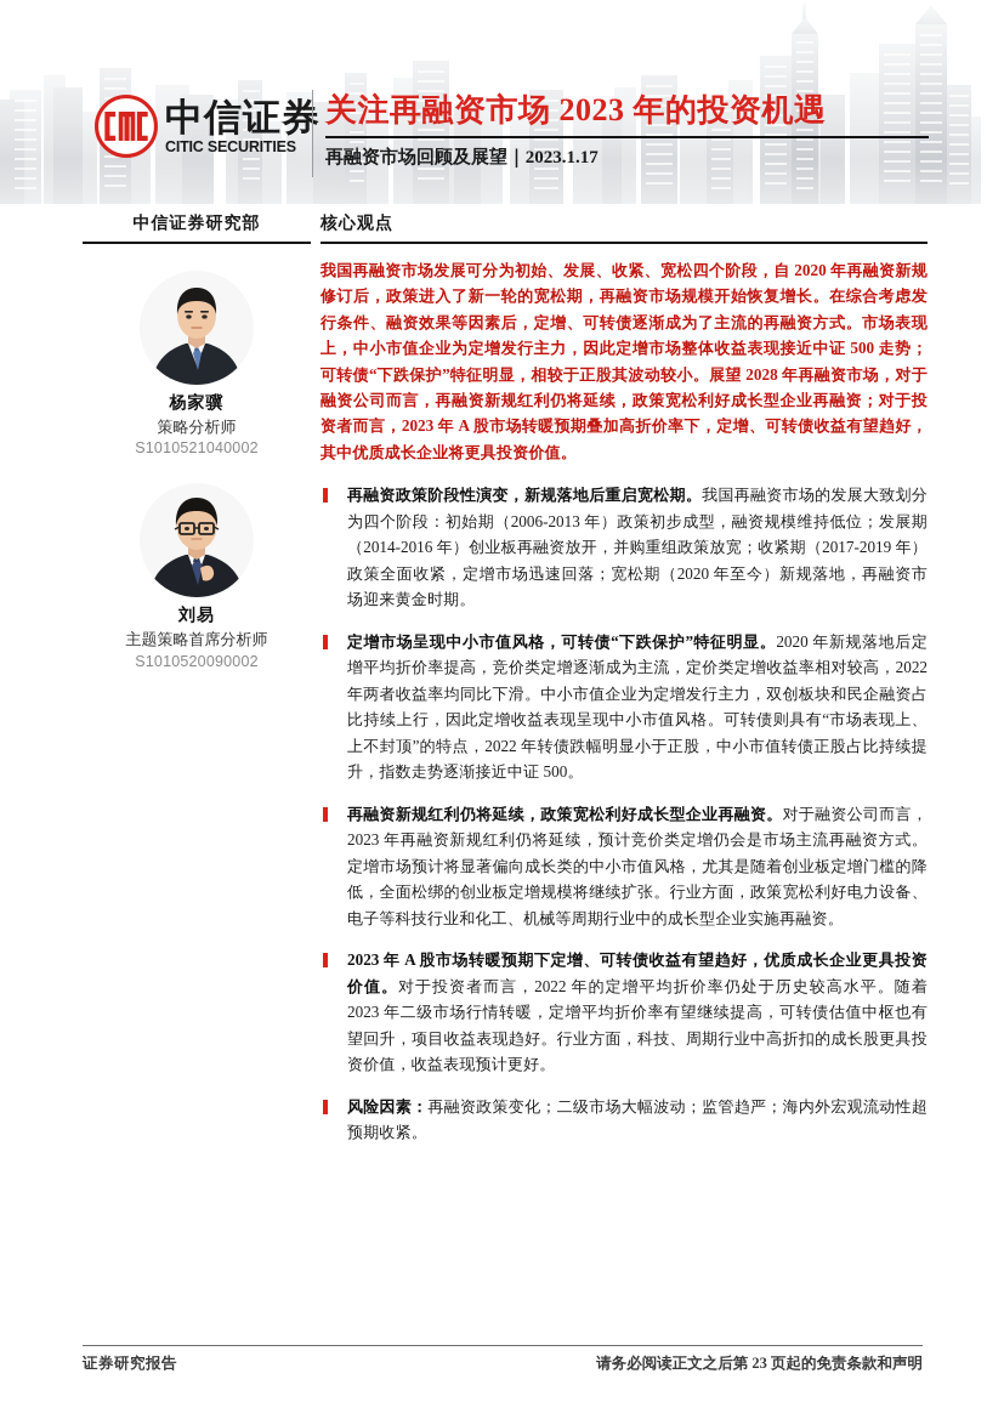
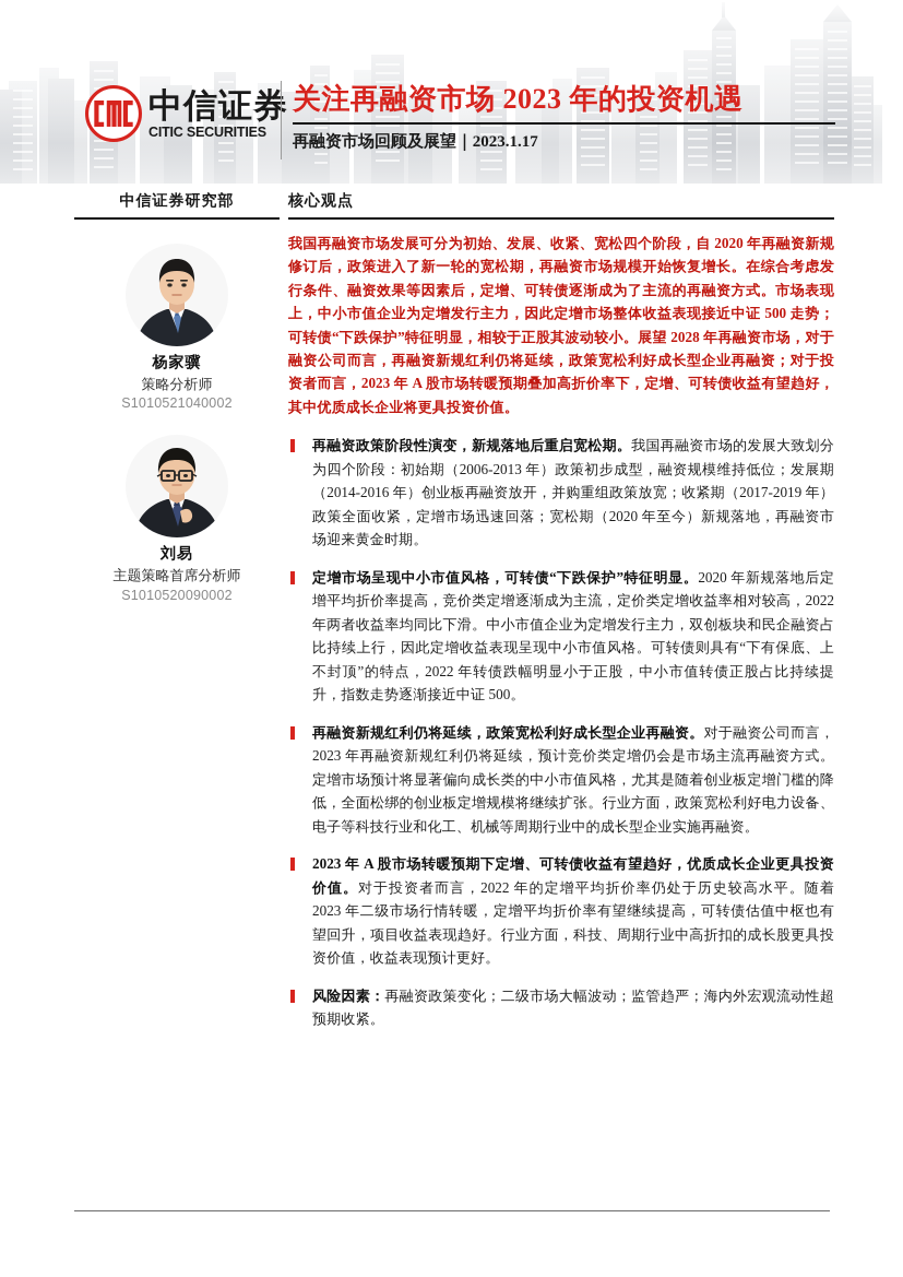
  中信证券
  CITIC SECURITIES
  关注再融资市场 2023 年的投资机遇
  再融资市场回顾及展望｜2023.1.17
  中信证券研究部
  杨家骥
  策略分析师
  S1010521040002
  刘易
  主题策略首席分析师
  S1010520090002
  核心观点
  我国再融资市场发展可分为初始、发展、收紧、宽松四个阶段，自 2020 年再融资新规修订后，政策进入了新一轮的宽松期，再融资市场规模开始恢复增长。在综合考虑发行条件、融资效果等因素后，定增、可转债逐渐成为了主流的再融资方式。市场表现上，中小市值企业为定增发行主力，因此定增市场整体收益表现接近中证 500 走势；可转债“下跌保护”特征明显，相较于正股其波动较小。展望 2028 年再融资市场，对于融资公司而言，再融资新规红利仍将延续，政策宽松利好成长型企业再融资；对于投资者而言，2023 年 A 股市场转暖预期叠加高折价率下，定增、可转债收益有望趋好，其中优质成长企业将更具投资价值。
  再融资政策阶段性演变，新规落地后重启宽松期。我国再融资市场的发展大致划分为四个阶段：初始期（2006-2013 年）政策初步成型，融资规模维持低位；发展期（2014-2016 年）创业板再融资放开，并购重组政策放宽；收紧期（2017-2019 年）政策全面收紧，定增市场迅速回落；宽松期（2020 年至今）新规落地，再融资市场迎来黄金时期。
- 定增市场呈现中小市值风格，可转债“下跌保护”特征明显。2020 年新规落地后定增平均折价率提高，竞价类定增逐渐成为主流，定价类定增收益率相对较高，2022 年两者收益率均同比下滑。中小市值企业为定增发行主力，双创板块和民企融资占比持续上行，因此定增收益表现呈现中小市值风格。可转债则具有“市场表现上、上不封顶”的特点，2022 年转债跌幅明显小于正股，中小市值转债正股占比持续提升，指数走势逐渐接近中证 500。
+ 定增市场呈现中小市值风格，可转债“下跌保护”特征明显。2020 年新规落地后定增平均折价率提高，竞价类定增逐渐成为主流，定价类定增收益率相对较高，2022 年两者收益率均同比下滑。中小市值企业为定增发行主力，双创板块和民企融资占比持续上行，因此定增收益表现呈现中小市值风格。可转债则具有“下有保底、上不封顶”的特点，2022 年转债跌幅明显小于正股，中小市值转债正股占比持续提升，指数走势逐渐接近中证 500。
  再融资新规红利仍将延续，政策宽松利好成长型企业再融资。对于融资公司而言，2023 年再融资新规红利仍将延续，预计竞价类定增仍会是市场主流再融资方式。定增市场预计将显著偏向成长类的中小市值风格，尤其是随着创业板定增门槛的降低，全面松绑的创业板定增规模将继续扩张。行业方面，政策宽松利好电力设备、电子等科技行业和化工、机械等周期行业中的成长型企业实施再融资。
  2023 年 A 股市场转暖预期下定增、可转债收益有望趋好，优质成长企业更具投资价值。对于投资者而言，2022 年的定增平均折价率仍处于历史较高水平。随着 2023 年二级市场行情转暖，定增平均折价率有望继续提高，可转债估值中枢也有望回升，项目收益表现趋好。行业方面，科技、周期行业中高折扣的成长股更具投资价值，收益表现预计更好。
  风险因素：再融资政策变化；二级市场大幅波动；监管趋严；海内外宏观流动性超预期收紧。
- 证券研究报告
- 请务必阅读正文之后第 23 页起的免责条款和声明
